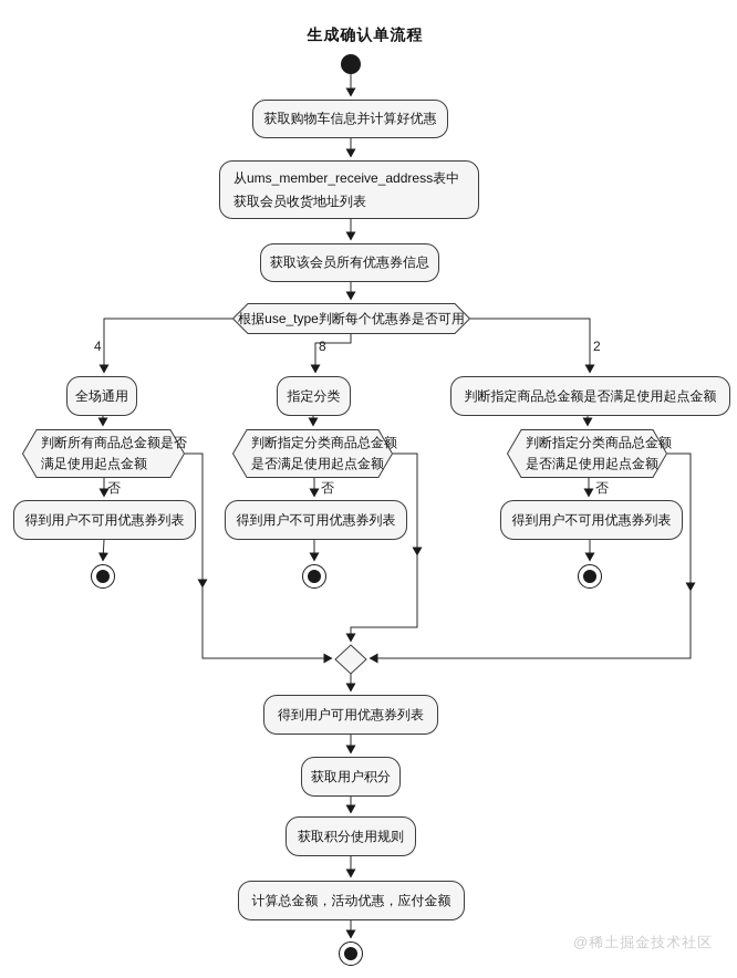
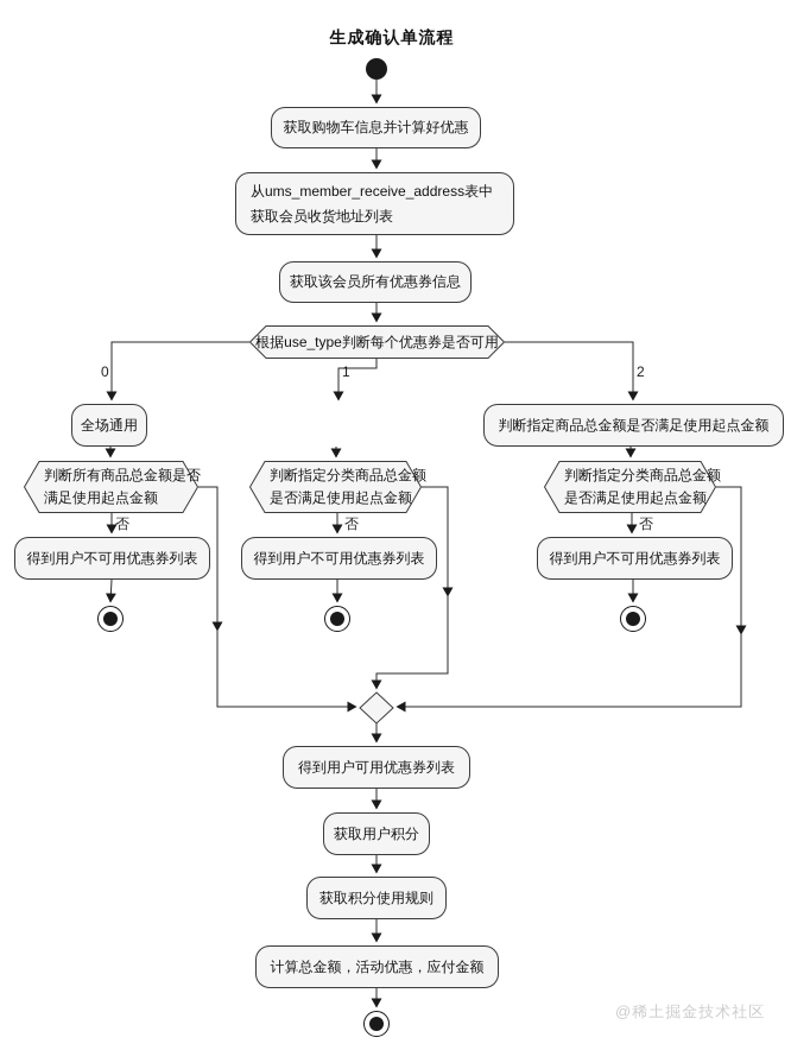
  生成确认单流程
  获取购物车信息并计算好优惠
  从ums_member_receive_address表中
  获取会员收货地址列表
  获取该会员所有优惠券信息
  根据use_type判断每个优惠券是否可用
- 4
+ 0
- 8
+ 1
  2
  全场通用
- 指定分类
  判断指定商品总金额是否满足使用起点金额
  判断所有商品总金额是否
  满足使用起点金额
  判断指定分类商品总金额
  是否满足使用起点金额
  判断指定分类商品总金额
  是否满足使用起点金额
  否
  否
  否
  得到用户不可用优惠券列表
  得到用户不可用优惠券列表
  得到用户不可用优惠券列表
  得到用户可用优惠券列表
  获取用户积分
  获取积分使用规则
  计算总金额，活动优惠，应付金额
  @稀土掘金技术社区
